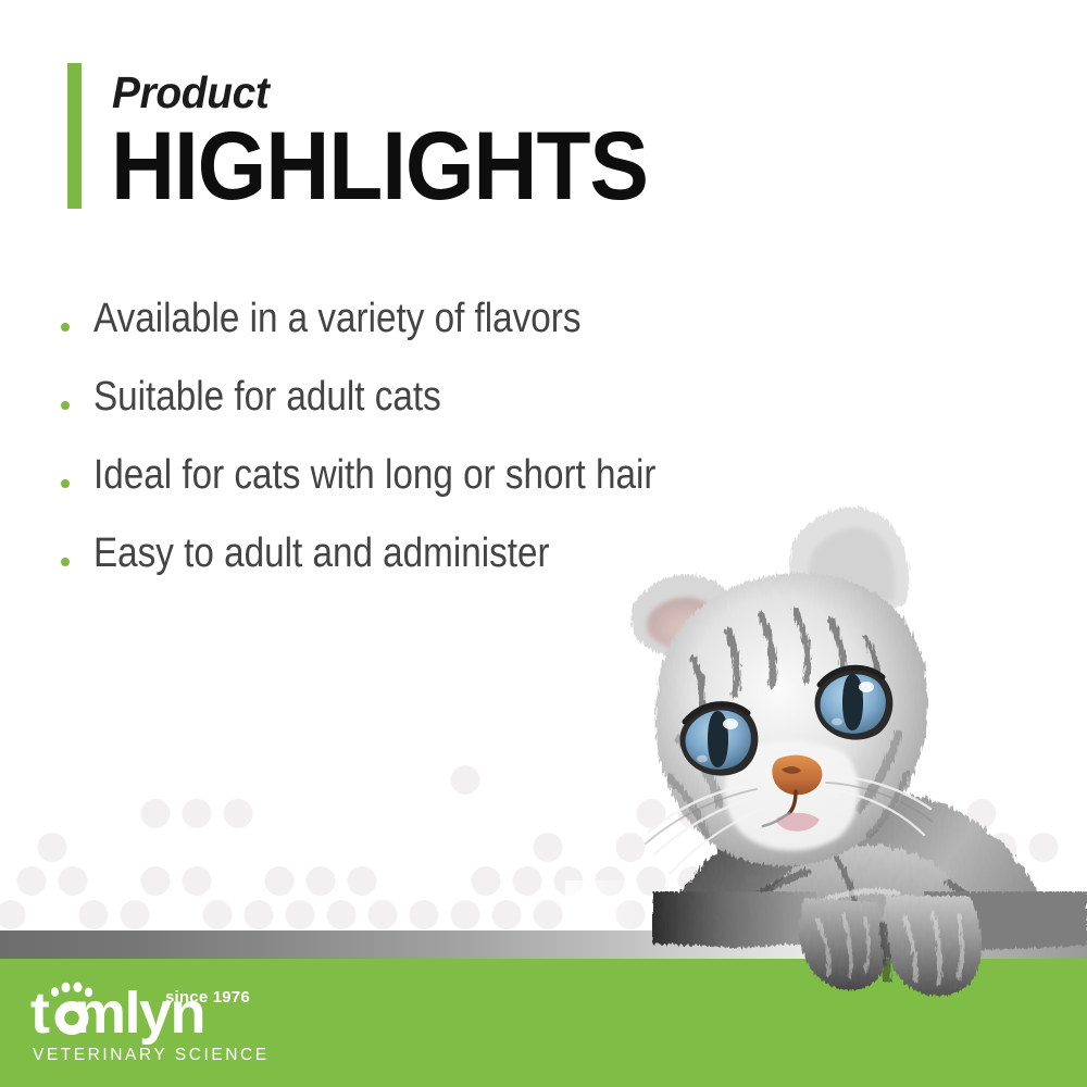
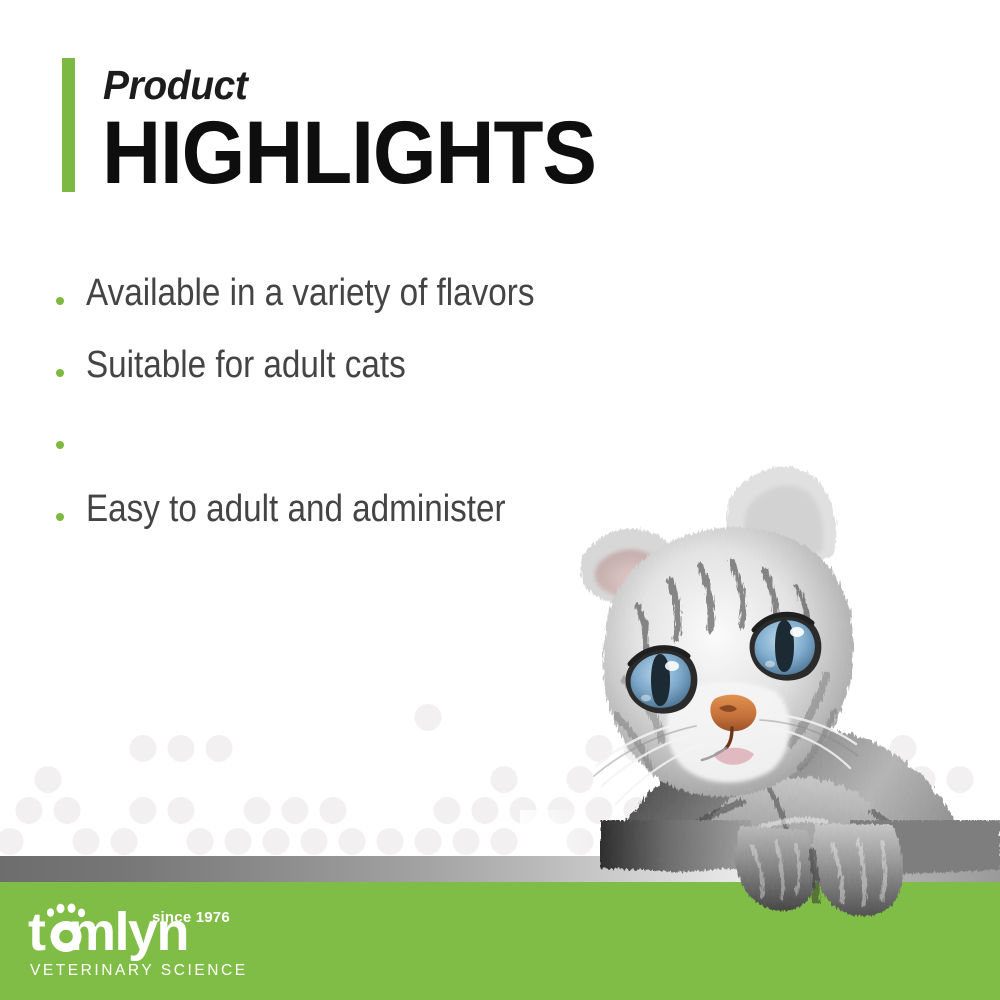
  Product
  HIGHLIGHTS
  Available in a variety of flavors
  Suitable for adult cats
- Ideal for cats with long or short hair
  Easy to adult and administer
  t
  mlyn
  since 1976
  VETERINARY SCIENCE
